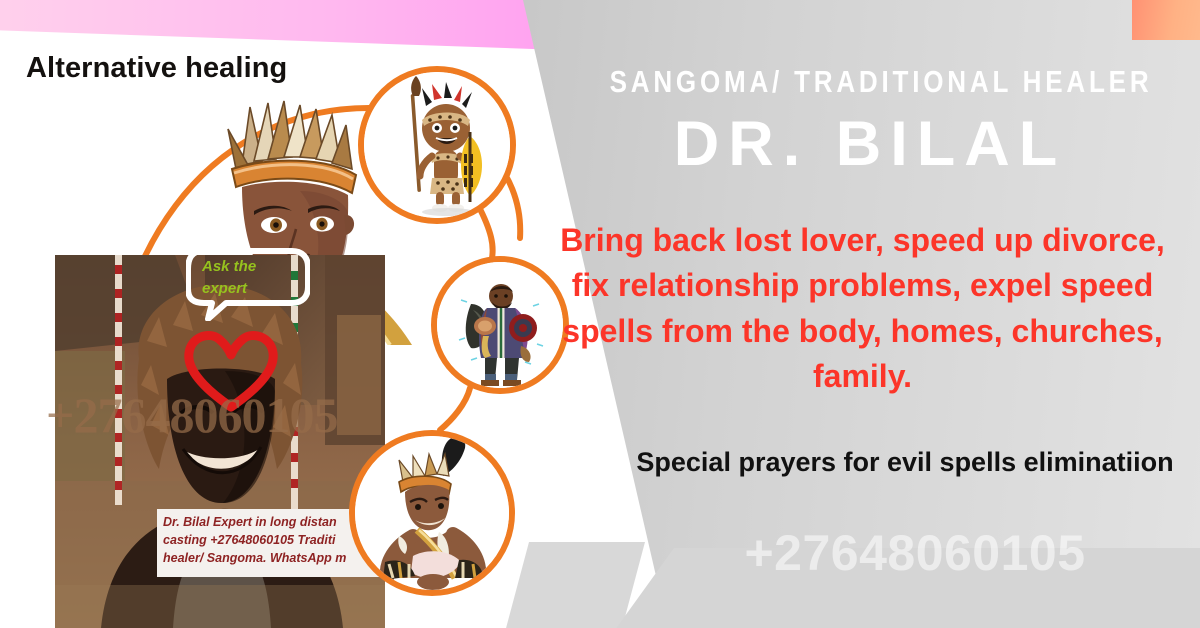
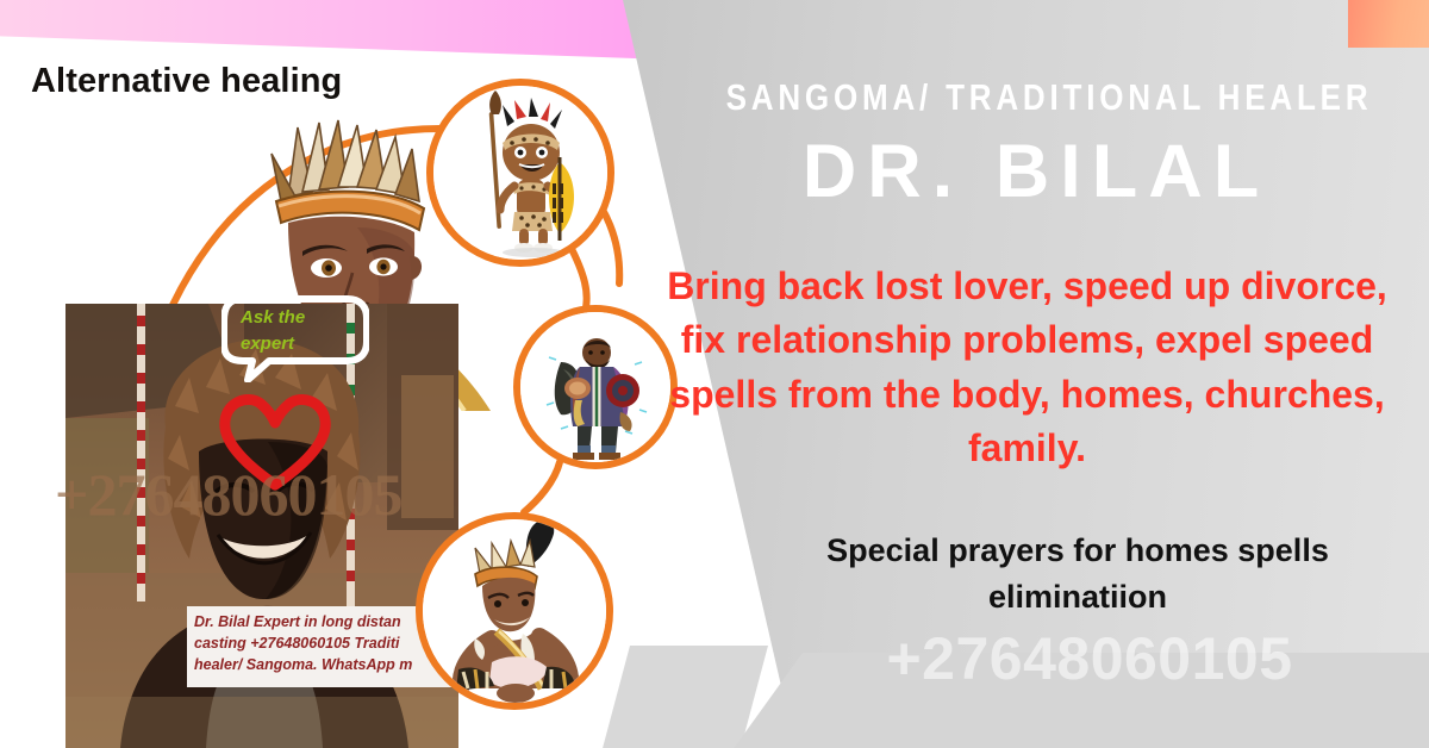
  Alternative healing
  +27648060105
  Ask the
  expert
  Dr. Bilal Expert in long distan
  casting +27648060105 Traditi
  healer/ Sangoma. WhatsApp m
  SANGOMA/ TRADITIONAL HEALER
  DR. BILAL
  Bring back lost lover, speed up divorce, fix relationship problems, expel speed spells from the body, homes, churches, family.
- Special prayers for evil spells eliminatiion
+ Special prayers for homes spells eliminatiion
  +27648060105
